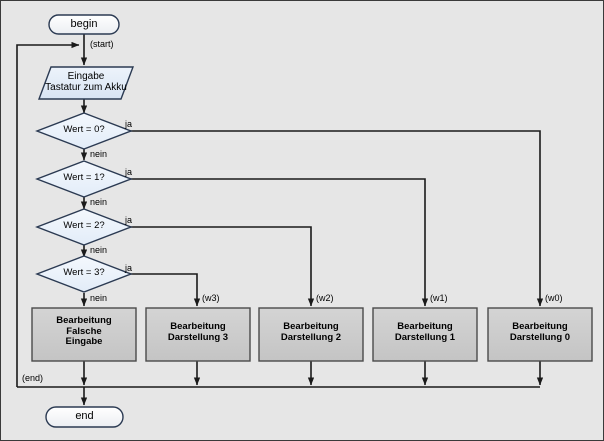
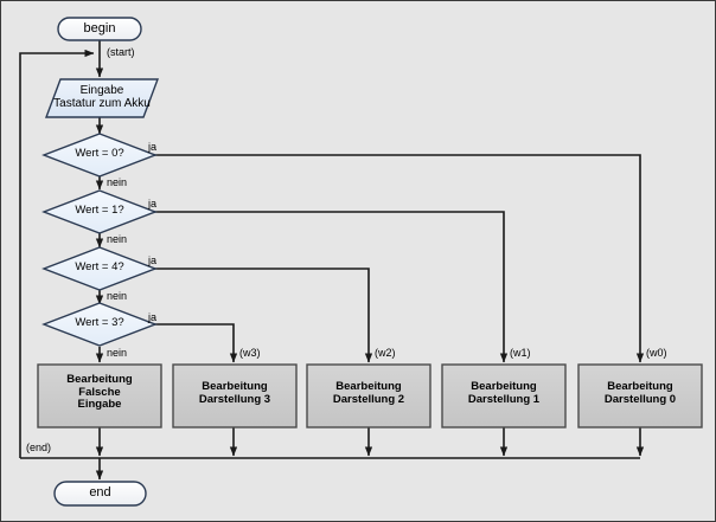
  begin
  Eingabe
  Tastatur zum Akku
  Wert = 0?
  Wert = 1?
- Wert = 2?
+ Wert = 4?
  Wert = 3?
  Bearbeitung
  Falsche
  Eingabe
  Bearbeitung
  Darstellung 3
  Bearbeitung
  Darstellung 2
  Bearbeitung
  Darstellung 1
  Bearbeitung
  Darstellung 0
  end
  (start)
  ja
  ja
  ja
  ja
  nein
  nein
  nein
  nein
  (w3)
  (w2)
  (w1)
  (w0)
  (end)
